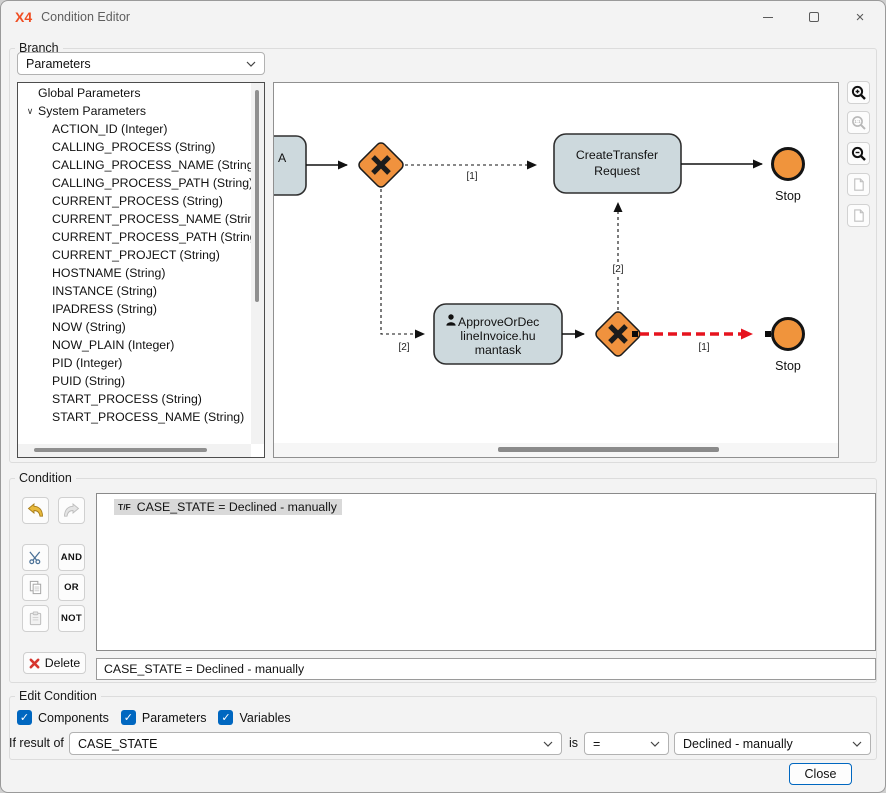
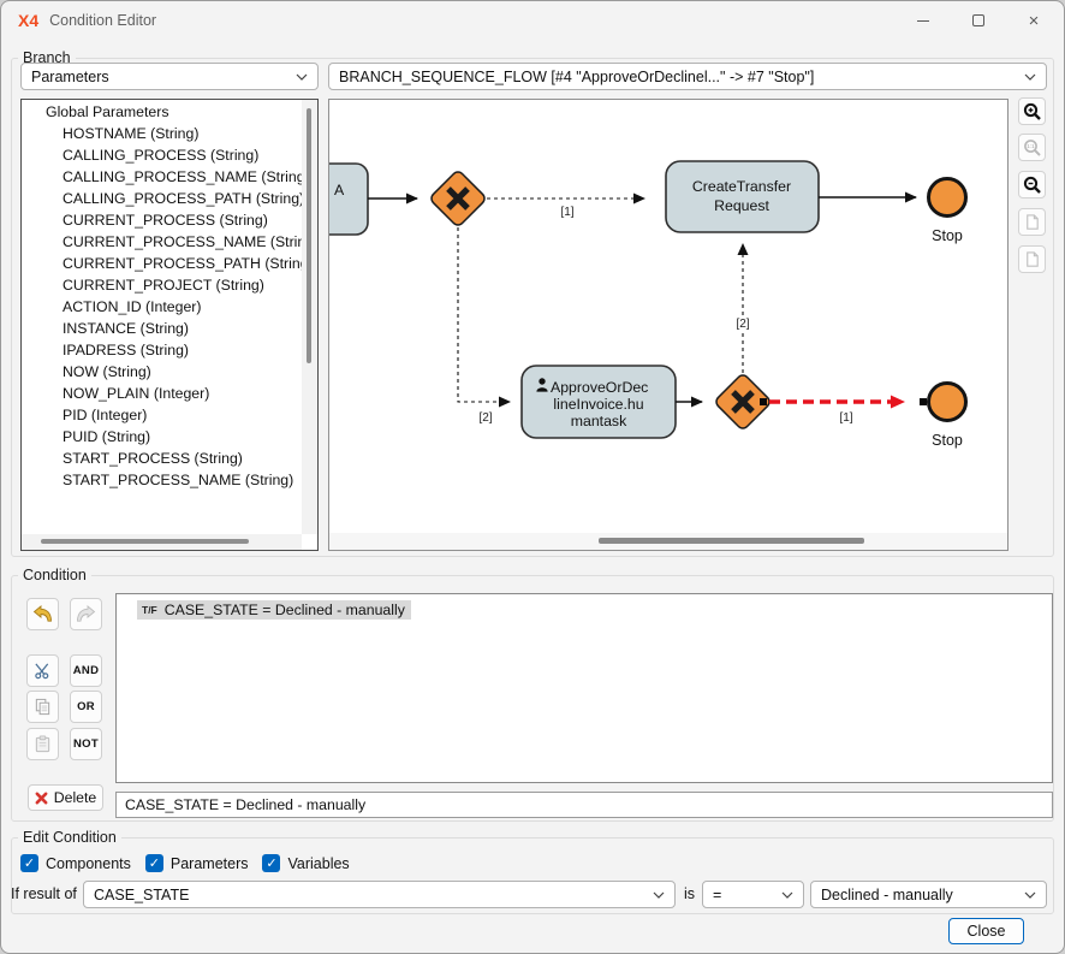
  X4
  Condition Editor
  ×
  Branch
  Parameters
+ BRANCH_SEQUENCE_FLOW [#4 "ApproveOrDeclinel..." -> #7 "Stop"]
  Global Parameters
- ∨
- System Parameters
- ACTION_ID (Integer)
+ HOSTNAME (String)
  CALLING_PROCESS (String)
  CALLING_PROCESS_NAME (Strin
  CALLING_PROCESS_PATH (String
  CURRENT_PROCESS (String)
  CURRENT_PROCESS_NAME (Stri
  CURRENT_PROCESS_PATH (Strin
  CURRENT_PROJECT (String)
- HOSTNAME (String)
+ ACTION_ID (Integer)
  INSTANCE (String)
  IPADRESS (String)
  NOW (String)
  NOW_PLAIN (Integer)
  PID (Integer)
  PUID (String)
  START_PROCESS (String)
  START_PROCESS_NAME (String)
  A
  [1]
  CreateTransfer
  Request
  Stop
  [2]
  ApproveOrDec
  lineInvoice.hu
  mantask
  [2]
  [1]
  Stop
  Condition
  AND
  OR
  NOT
  Delete
  T/F
  CASE_STATE = Declined - manually
  CASE_STATE = Declined - manually
  Edit Condition
  ✓
  Components
  ✓
  Parameters
  ✓
  Variables
  If result of
  CASE_STATE
  is
  =
  Declined - manually
  Close
